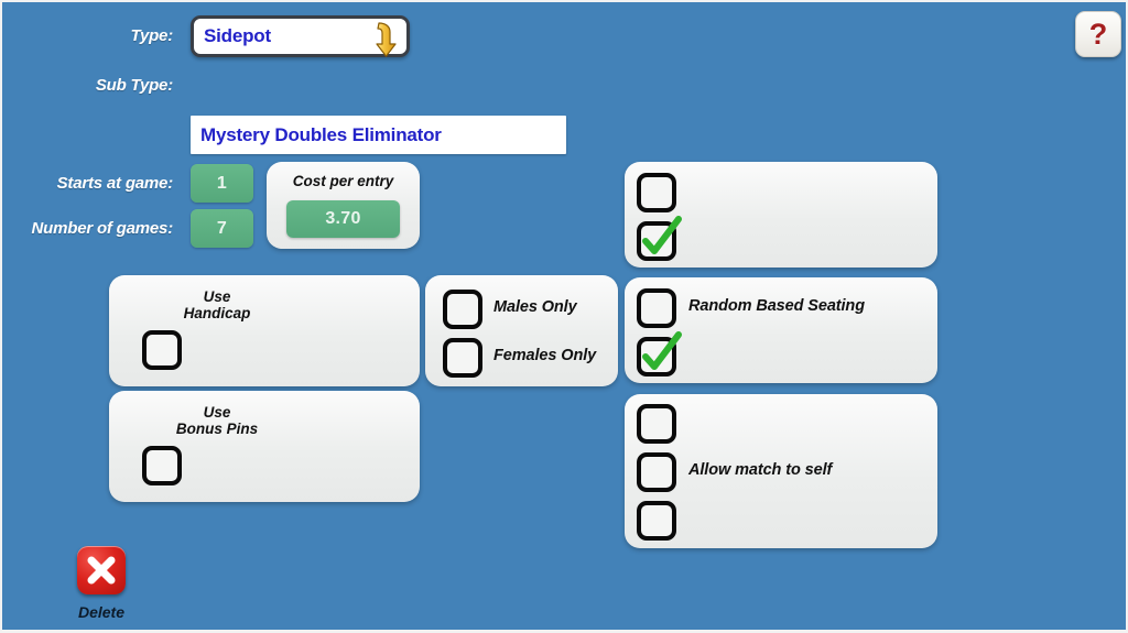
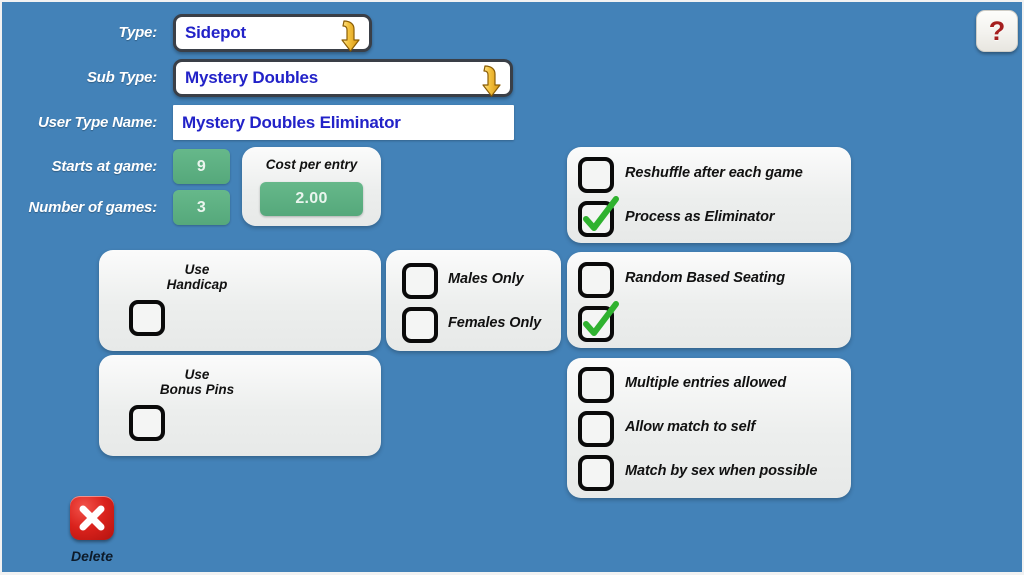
  Type:
  Sub Type:
+ User Type Name:
  Starts at game:
  Number of games:
  Sidepot
+ Mystery Doubles
  Mystery Doubles Eliminator
- 1
+ 9
- 7
+ 3
  Cost per entry
- 3.70
+ 2.00
  Use
  Handicap
  Use
  Bonus Pins
  Males Only
  Females Only
+ Reshuffle after each game
+ Process as Eliminator
  Random Based Seating
+ Multiple entries allowed
  Allow match to self
+ Match by sex when possible
  Delete
  ?
